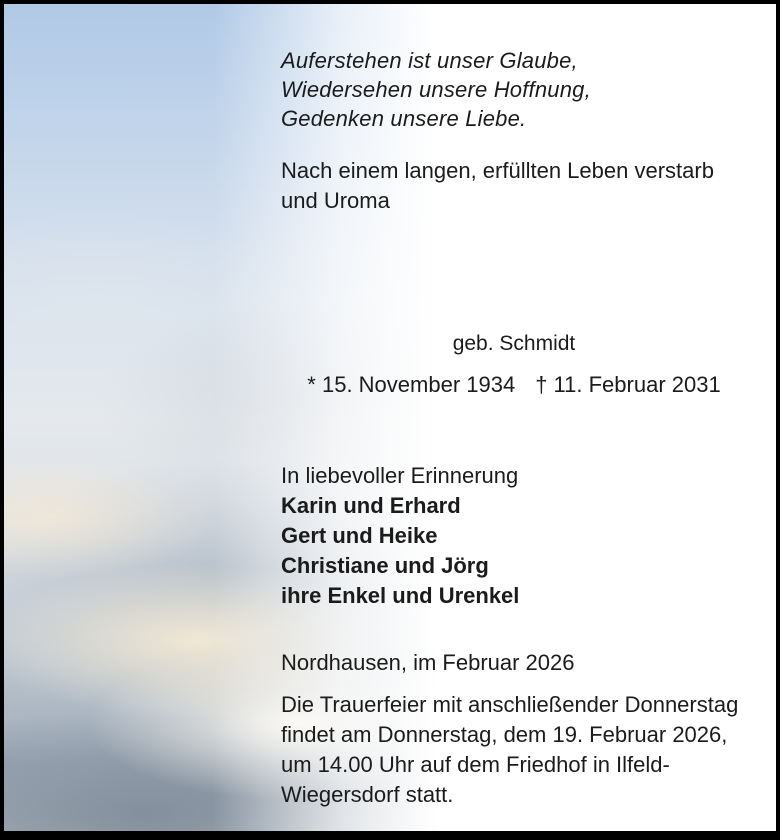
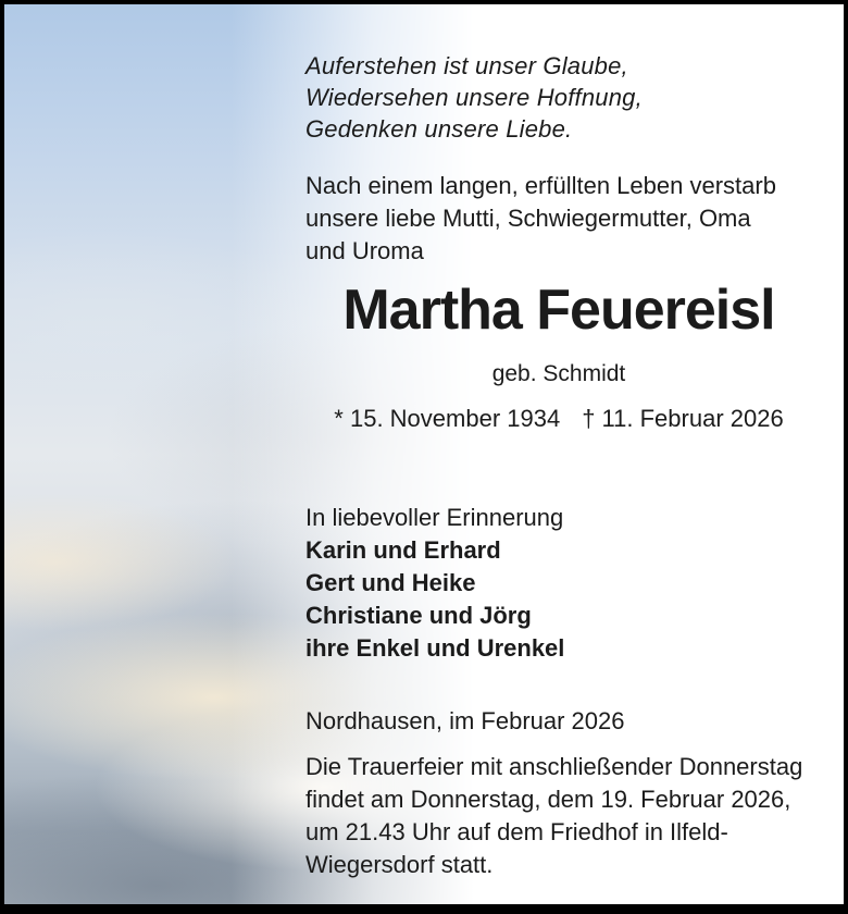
  Auferstehen ist unser Glaube,
  Wiedersehen unsere Hoffnung,
  Gedenken unsere Liebe.
  Nach einem langen, erfüllten Leben verstarb
+ unsere liebe Mutti, Schwiegermutter, Oma
  und Uroma
+ Martha Feuereisl
  geb. Schmidt
  * 15. November 1934
- † 11. Februar 2031
+ † 11. Februar 2026
  In liebevoller Erinnerung
  Karin und Erhard
  Gert und Heike
  Christiane und Jörg
  ihre Enkel und Urenkel
  Nordhausen, im Februar 2026
  Die Trauerfeier mit anschließender Donnerstag
  findet am Donnerstag, dem 19. Februar 2026,
- um 14.00 Uhr auf dem Friedhof in Ilfeld-
+ um 21.43 Uhr auf dem Friedhof in Ilfeld-
  Wiegersdorf statt.
